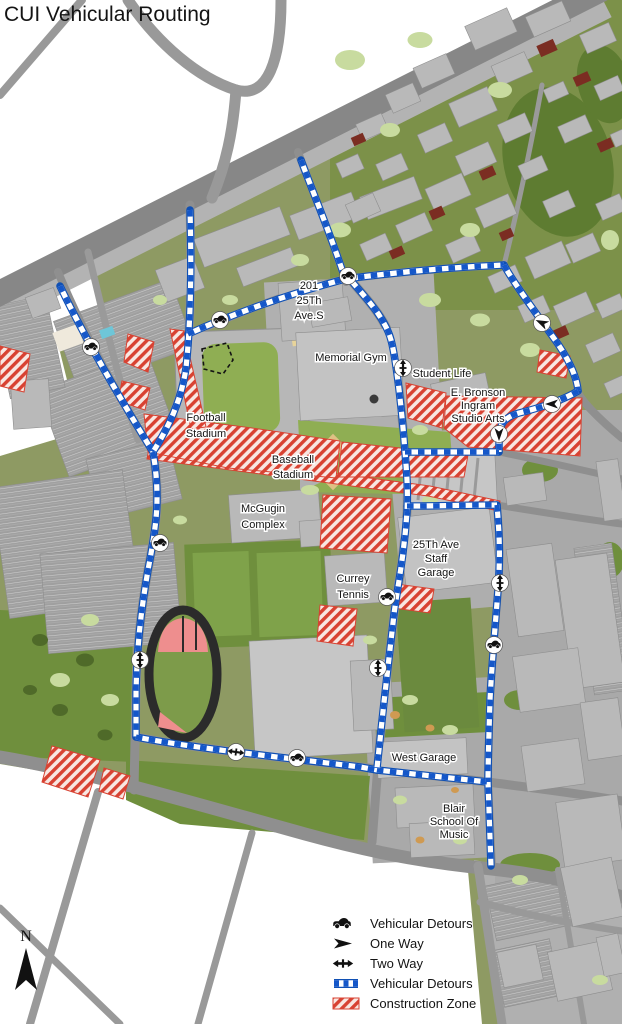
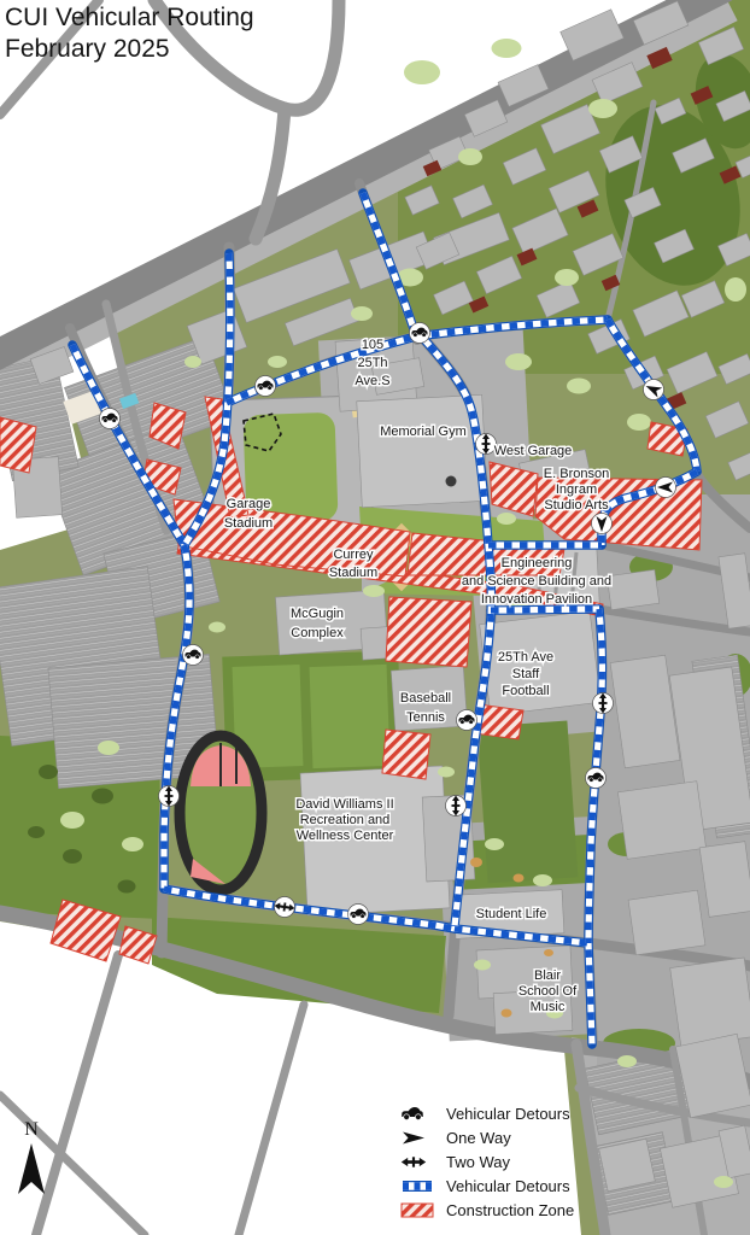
- 201 25Th Ave.S
+ 105 25Th Ave.S
  Memorial Gym
- Student Life
+ West Garage
  E. Bronson Ingram Studio Arts
- Football Stadium
+ Garage Stadium
- Baseball Stadium
+ Currey Stadium
+ Engineering and Science Building and Innovation Pavilion
  McGugin Complex
- 25Th Ave Staff Garage
+ 25Th Ave Staff Football
- Currey Tennis
+ Baseball Tennis
+ David Williams II Recreation and Wellness Center
- West Garage
+ Student Life
  Blair School Of Music
  CUI Vehicular Routing
+ February 2025
  Vehicular Detours
  One Way
  Two Way
  Vehicular Detours
  Construction Zone
  N
